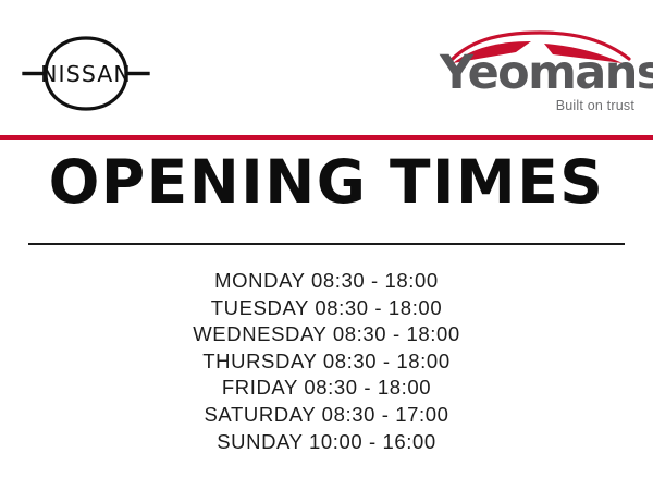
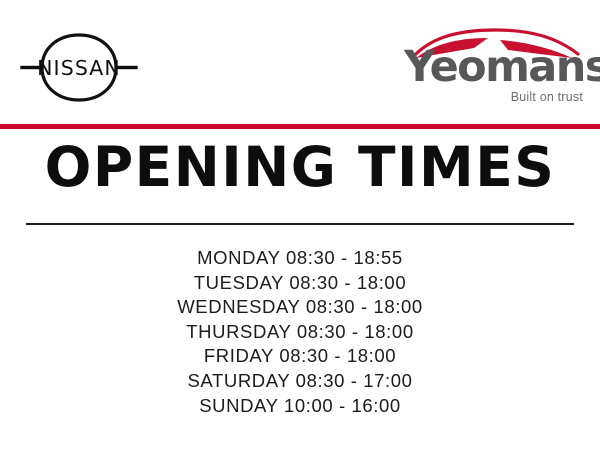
  NISSAN
  Yeomans
  Built on trust
  OPENING TIMES
- MONDAY 08:30 - 18:00
+ MONDAY 08:30 - 18:55
  TUESDAY 08:30 - 18:00
  WEDNESDAY 08:30 - 18:00
  THURSDAY 08:30 - 18:00
  FRIDAY 08:30 - 18:00
  SATURDAY 08:30 - 17:00
  SUNDAY 10:00 - 16:00
